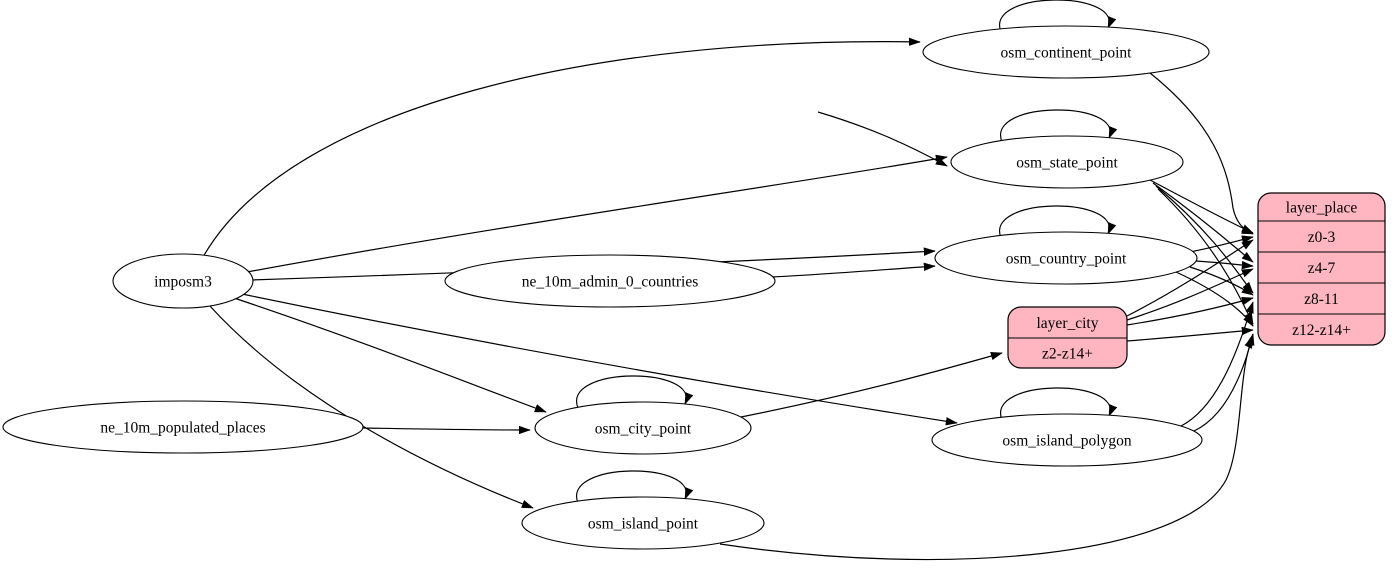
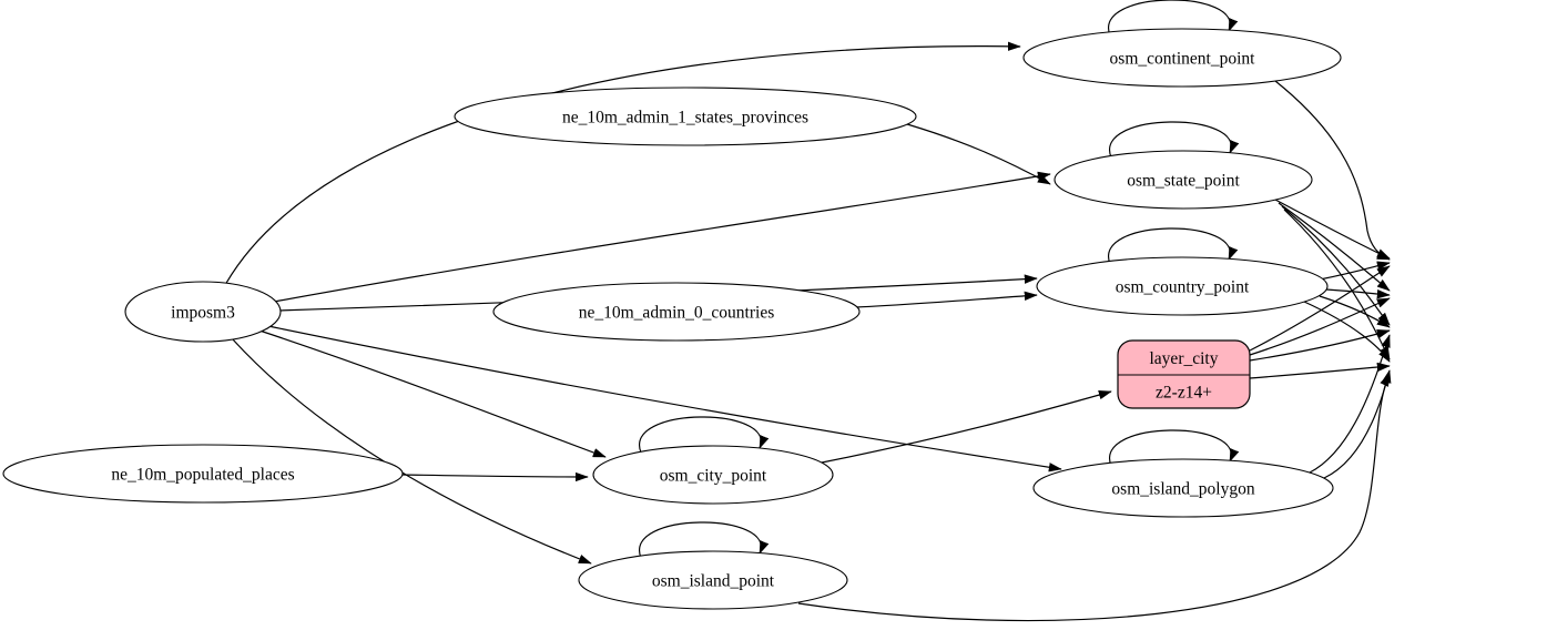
  imposm3
  ne_10m_populated_places
+ ne_10m_admin_1_states_provinces
  ne_10m_admin_0_countries
  osm_continent_point
  osm_state_point
  osm_country_point
  osm_city_point
  osm_island_polygon
  osm_island_point
  layer_city
  z2-z14+
- layer_place
- z0-3
- z4-7
- z8-11
- z12-z14+
